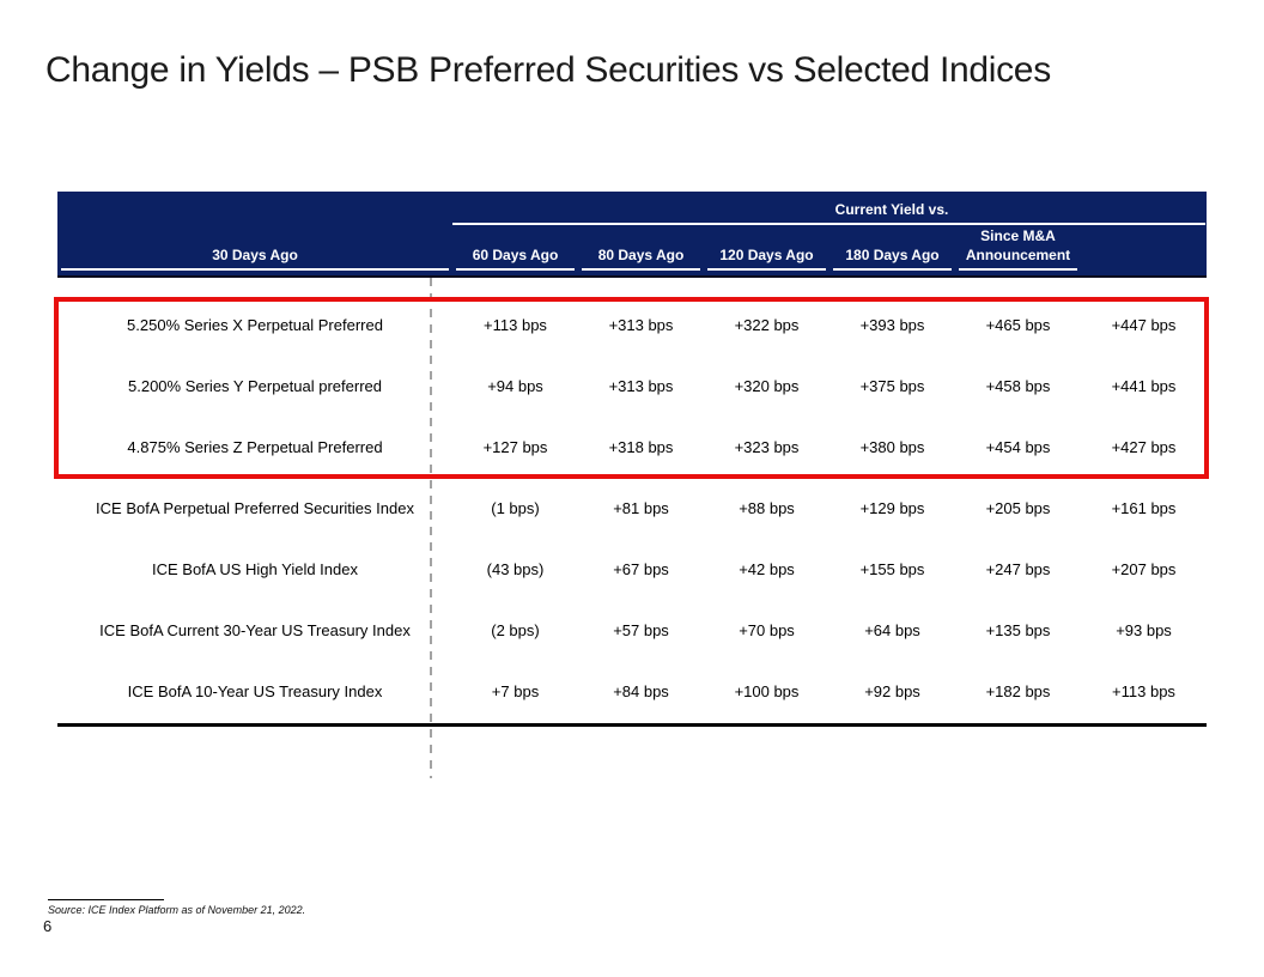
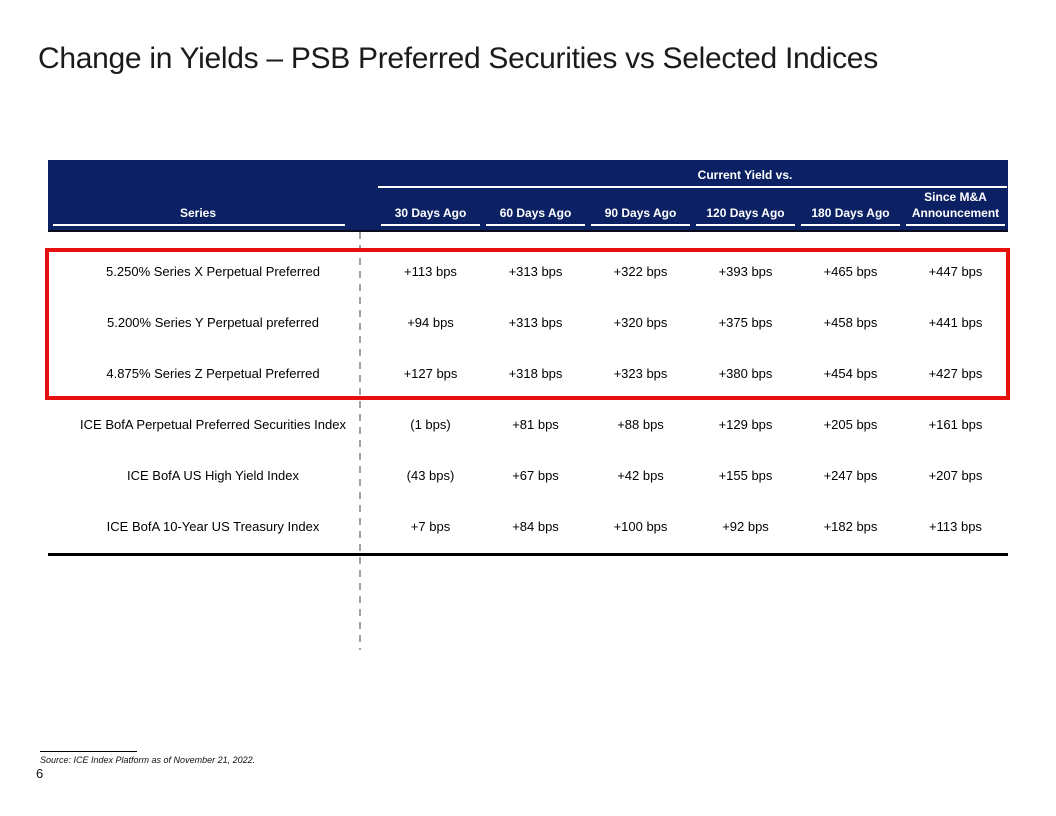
  Change in Yields – PSB Preferred Securities vs Selected Indices
  Current Yield vs.
+ Series
  30 Days Ago
  60 Days Ago
- 80 Days Ago
+ 90 Days Ago
  120 Days Ago
  180 Days Ago
  Since M&A
  Announcement
  5.250% Series X Perpetual Preferred
  +113 bps
  +313 bps
  +322 bps
  +393 bps
  +465 bps
  +447 bps
  5.200% Series Y Perpetual preferred
  +94 bps
  +313 bps
  +320 bps
  +375 bps
  +458 bps
  +441 bps
  4.875% Series Z Perpetual Preferred
  +127 bps
  +318 bps
  +323 bps
  +380 bps
  +454 bps
  +427 bps
  ICE BofA Perpetual Preferred Securities Index
  (1 bps)
  +81 bps
  +88 bps
  +129 bps
  +205 bps
  +161 bps
  ICE BofA US High Yield Index
  (43 bps)
  +67 bps
  +42 bps
  +155 bps
  +247 bps
  +207 bps
- ICE BofA Current 30-Year US Treasury Index
- (2 bps)
- +57 bps
- +70 bps
- +64 bps
- +135 bps
- +93 bps
  ICE BofA 10-Year US Treasury Index
  +7 bps
  +84 bps
  +100 bps
  +92 bps
  +182 bps
  +113 bps
  Source: ICE Index Platform as of November 21, 2022.
  6
